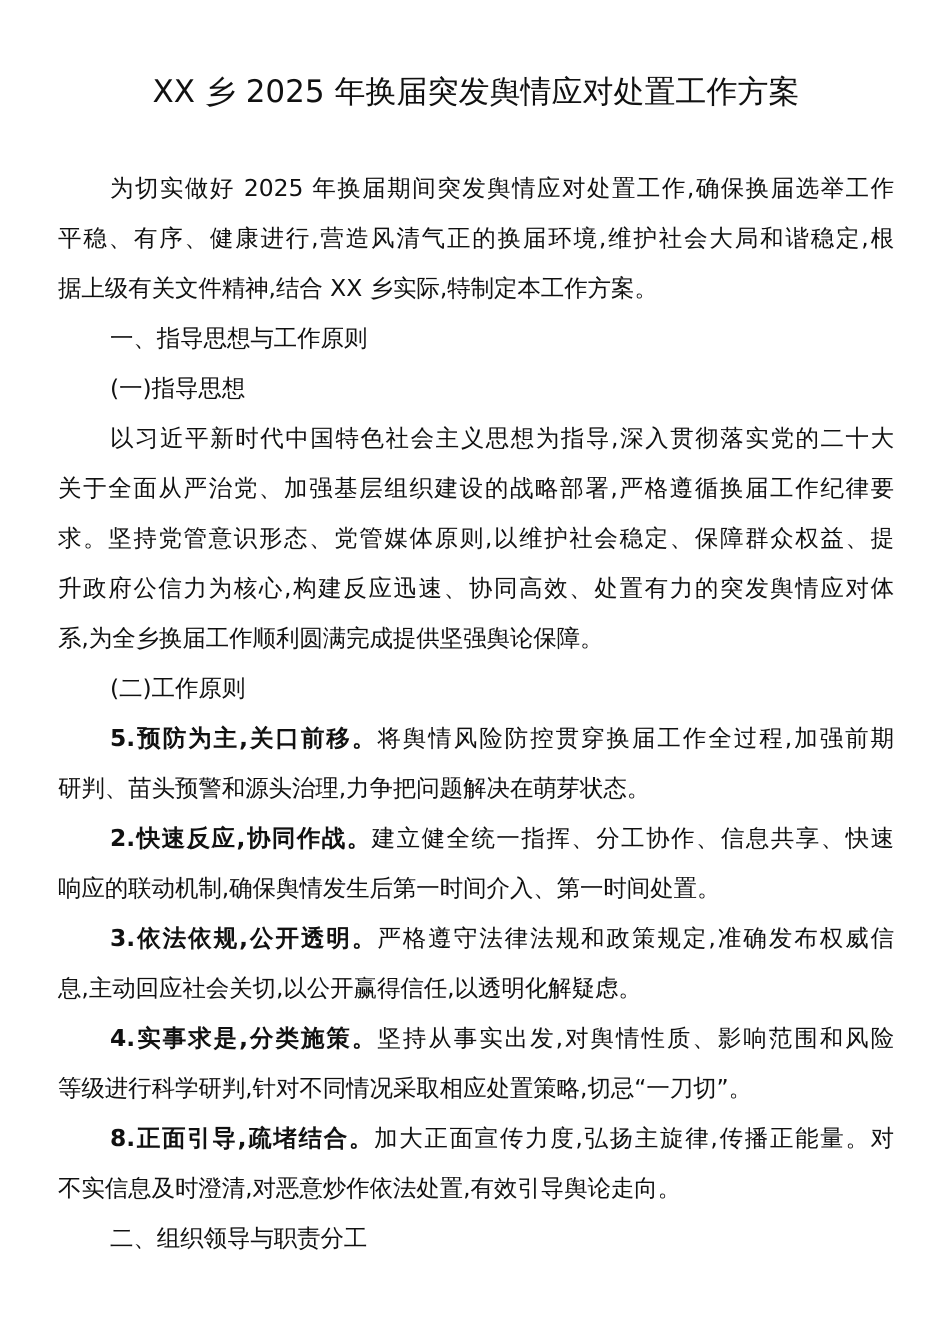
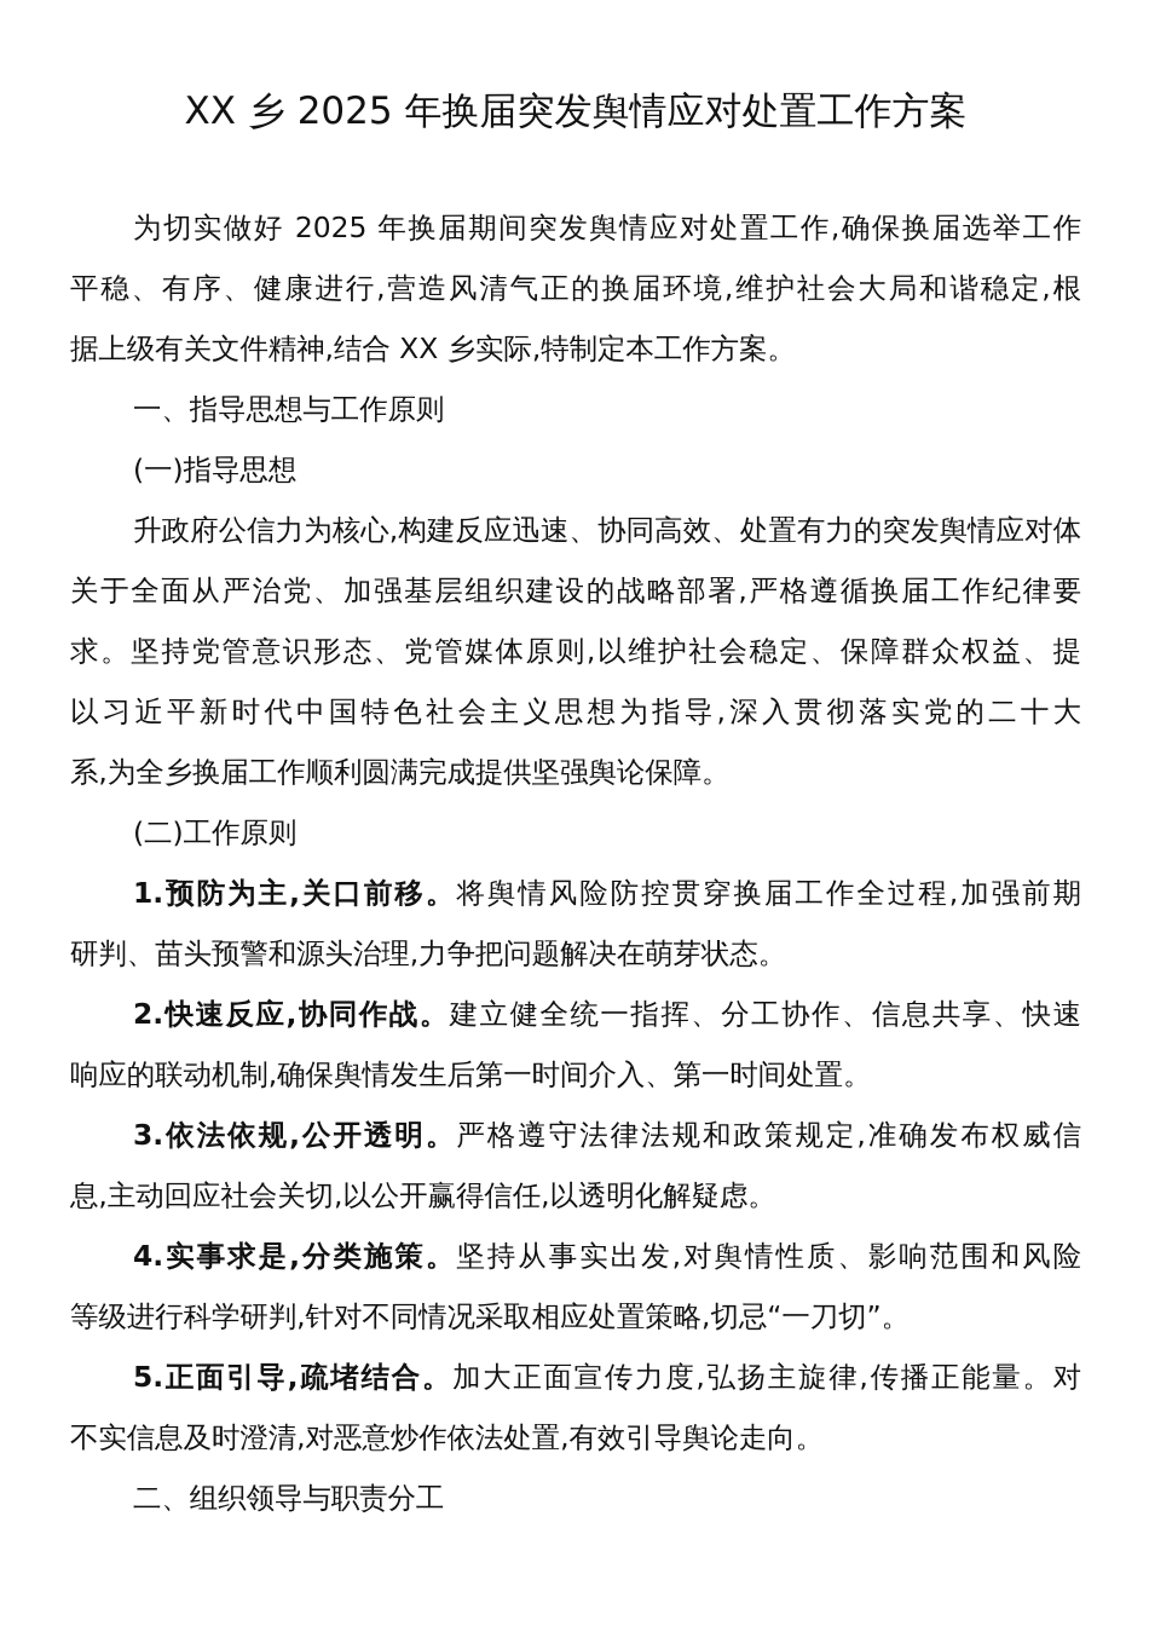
  XX 乡 2025 年换届突发舆情应对处置工作方案
  为切实做好 2025 年换届期间突发舆情应对处置工作,确保换届选举工作
  平稳、有序、健康进行,营造风清气正的换届环境,维护社会大局和谐稳定,根
  据上级有关文件精神,结合 XX 乡实际,特制定本工作方案。
  一、指导思想与工作原则
  (一)指导思想
- 以习近平新时代中国特色社会主义思想为指导,深入贯彻落实党的二十大
+ 升政府公信力为核心,构建反应迅速、协同高效、处置有力的突发舆情应对体
  关于全面从严治党、加强基层组织建设的战略部署,严格遵循换届工作纪律要
  求。坚持党管意识形态、党管媒体原则,以维护社会稳定、保障群众权益、提
- 升政府公信力为核心,构建反应迅速、协同高效、处置有力的突发舆情应对体
+ 以习近平新时代中国特色社会主义思想为指导,深入贯彻落实党的二十大
  系,为全乡换届工作顺利圆满完成提供坚强舆论保障。
  (二)工作原则
- 5.预防为主,关口前移。将舆情风险防控贯穿换届工作全过程,加强前期
+ 1.预防为主,关口前移。将舆情风险防控贯穿换届工作全过程,加强前期
  研判、苗头预警和源头治理,力争把问题解决在萌芽状态。
  2.快速反应,协同作战。建立健全统一指挥、分工协作、信息共享、快速
  响应的联动机制,确保舆情发生后第一时间介入、第一时间处置。
  3.依法依规,公开透明。严格遵守法律法规和政策规定,准确发布权威信
  息,主动回应社会关切,以公开赢得信任,以透明化解疑虑。
  4.实事求是,分类施策。坚持从事实出发,对舆情性质、影响范围和风险
  等级进行科学研判,针对不同情况采取相应处置策略,切忌“一刀切”。
- 8.正面引导,疏堵结合。加大正面宣传力度,弘扬主旋律,传播正能量。对
+ 5.正面引导,疏堵结合。加大正面宣传力度,弘扬主旋律,传播正能量。对
  不实信息及时澄清,对恶意炒作依法处置,有效引导舆论走向。
  二、组织领导与职责分工
